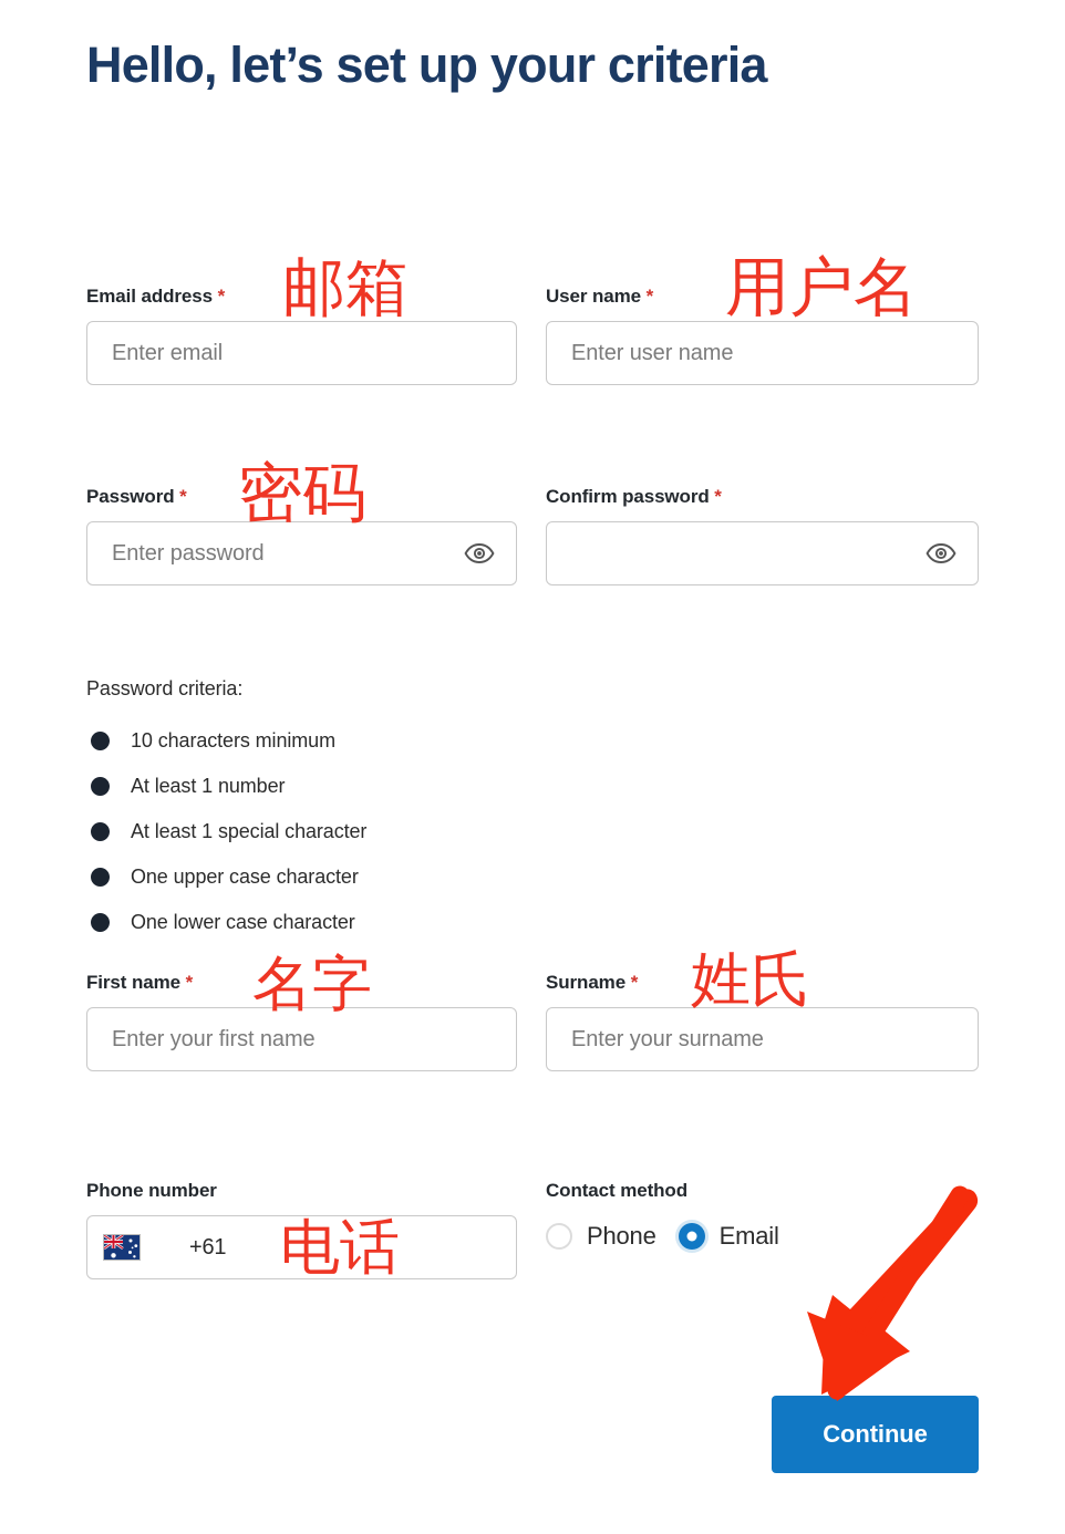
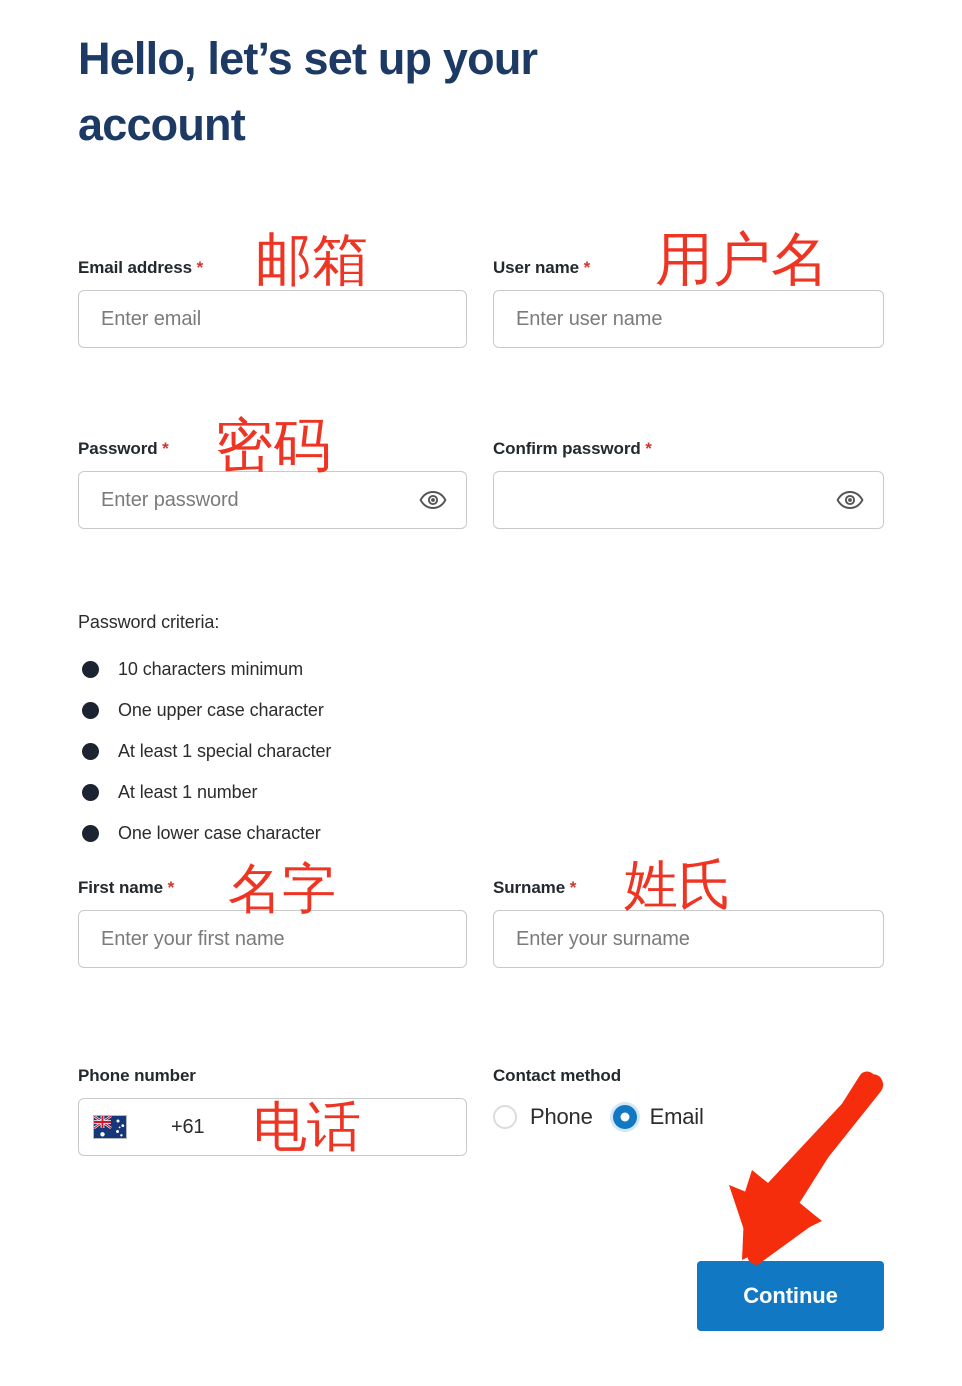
- Hello, let’s set up your criteria
+ Hello, let’s set up your account
  Email address *
  Enter email
  User name *
  Enter user name
  Password *
  Enter password
  Confirm password *
  Password criteria:
  10 characters minimum
- At least 1 number
+ One upper case character
  At least 1 special character
- One upper case character
+ At least 1 number
  One lower case character
  First name *
  Enter your first name
  Surname *
  Enter your surname
  Phone number
  +61
  Contact method
  Phone
  Email
  Continue
  邮箱
  用户名
  密码
  名字
  姓氏
  电话
